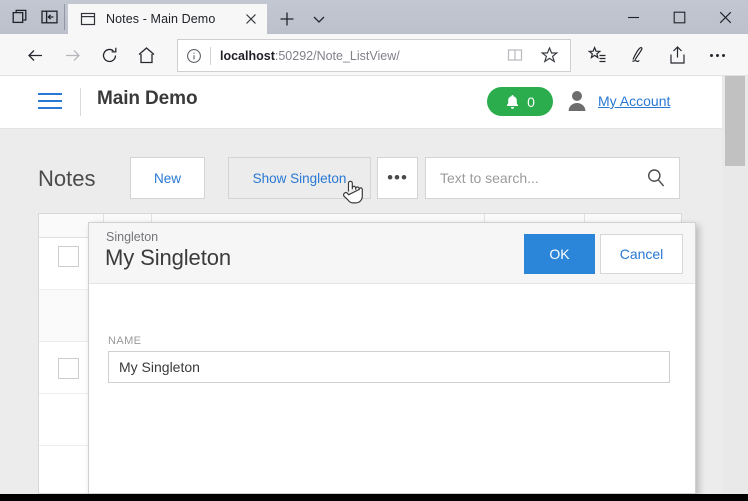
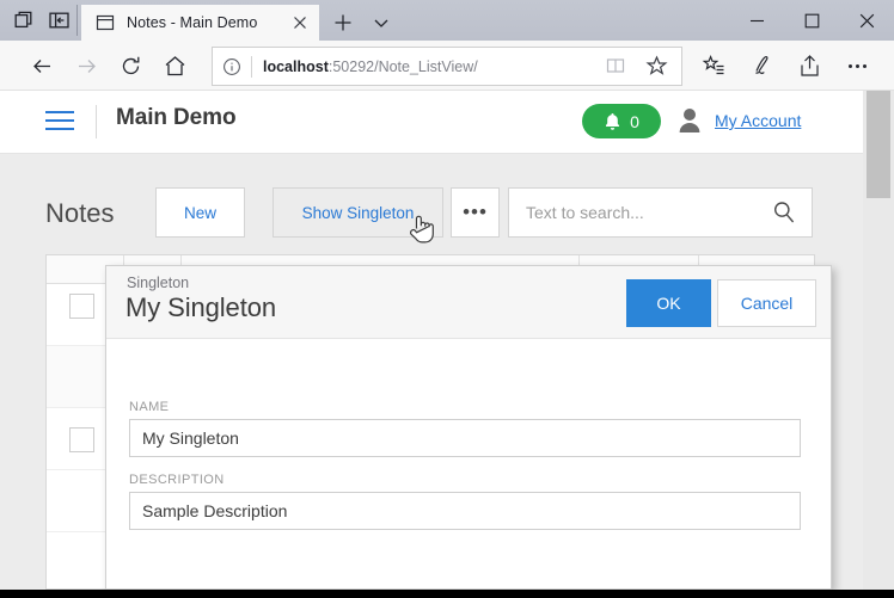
  Notes - Main Demo
  localhost:50292/Note_ListView/
  Main Demo
  0
  My Account
  Notes
  New
  Show Singleton
  •••
  Text to search...
  Singleton
  My Singleton
  OK
  Cancel
  NAME
  My Singleton
+ DESCRIPTION
+ Sample Description
